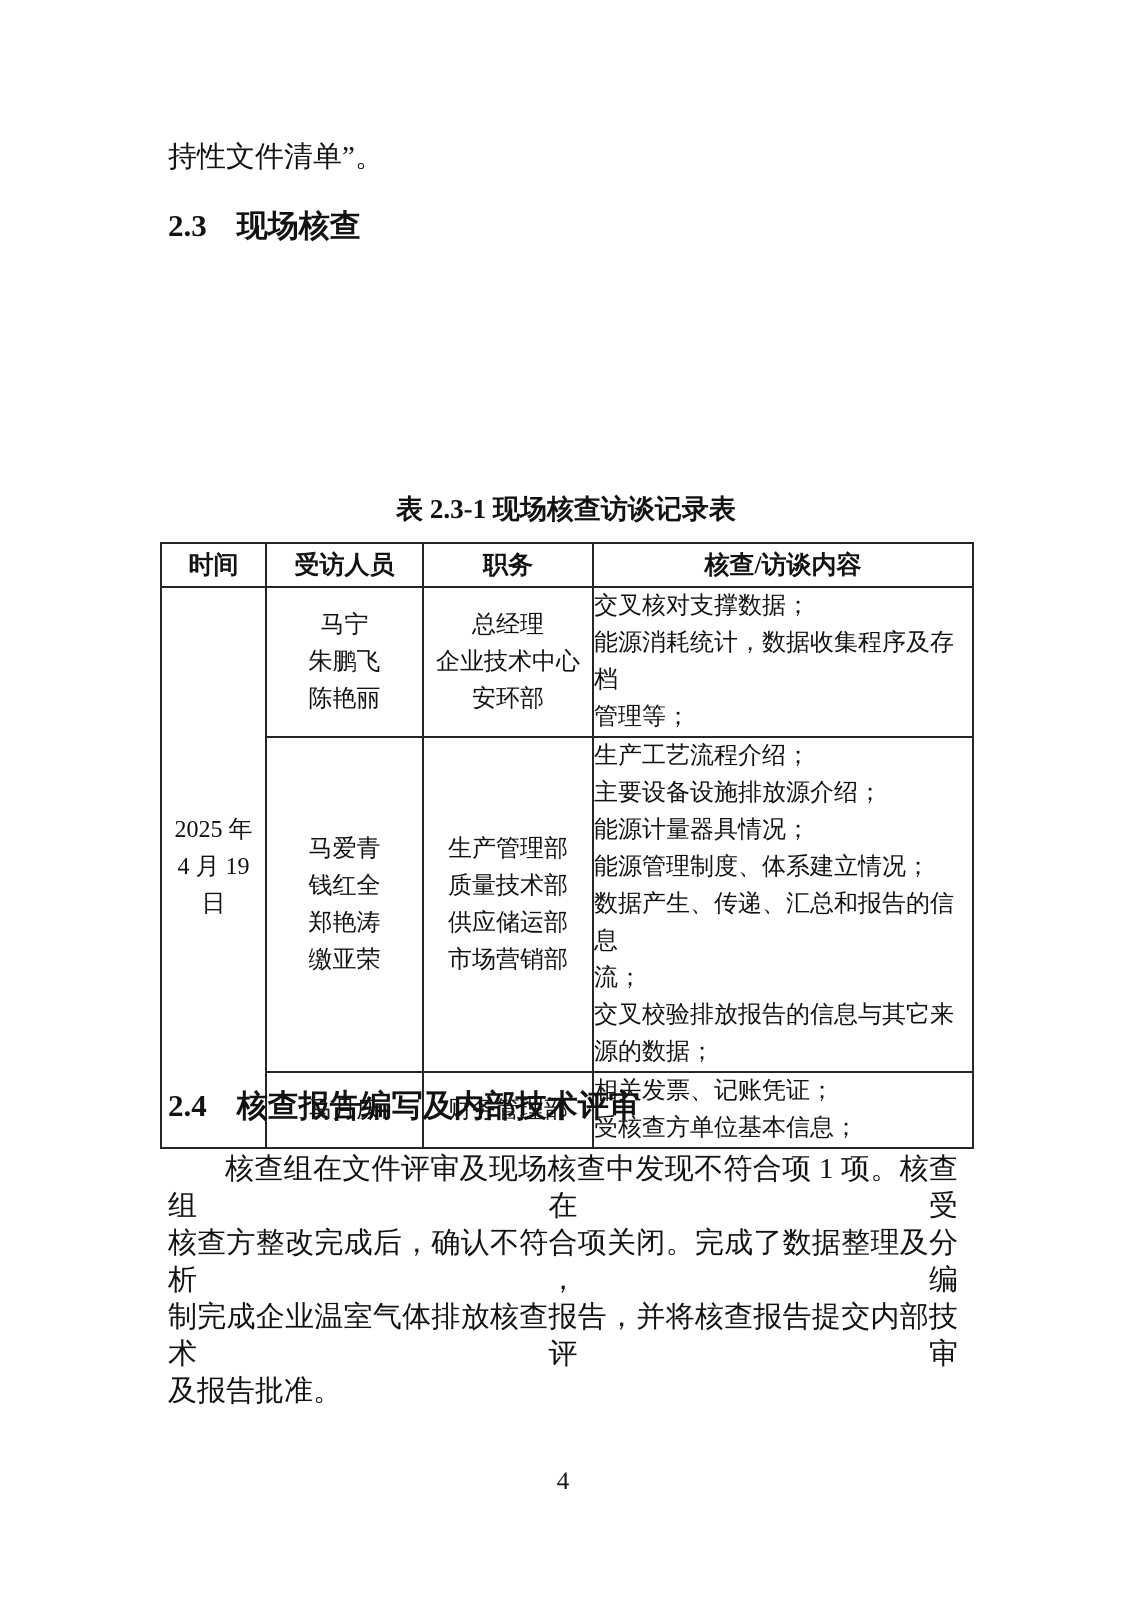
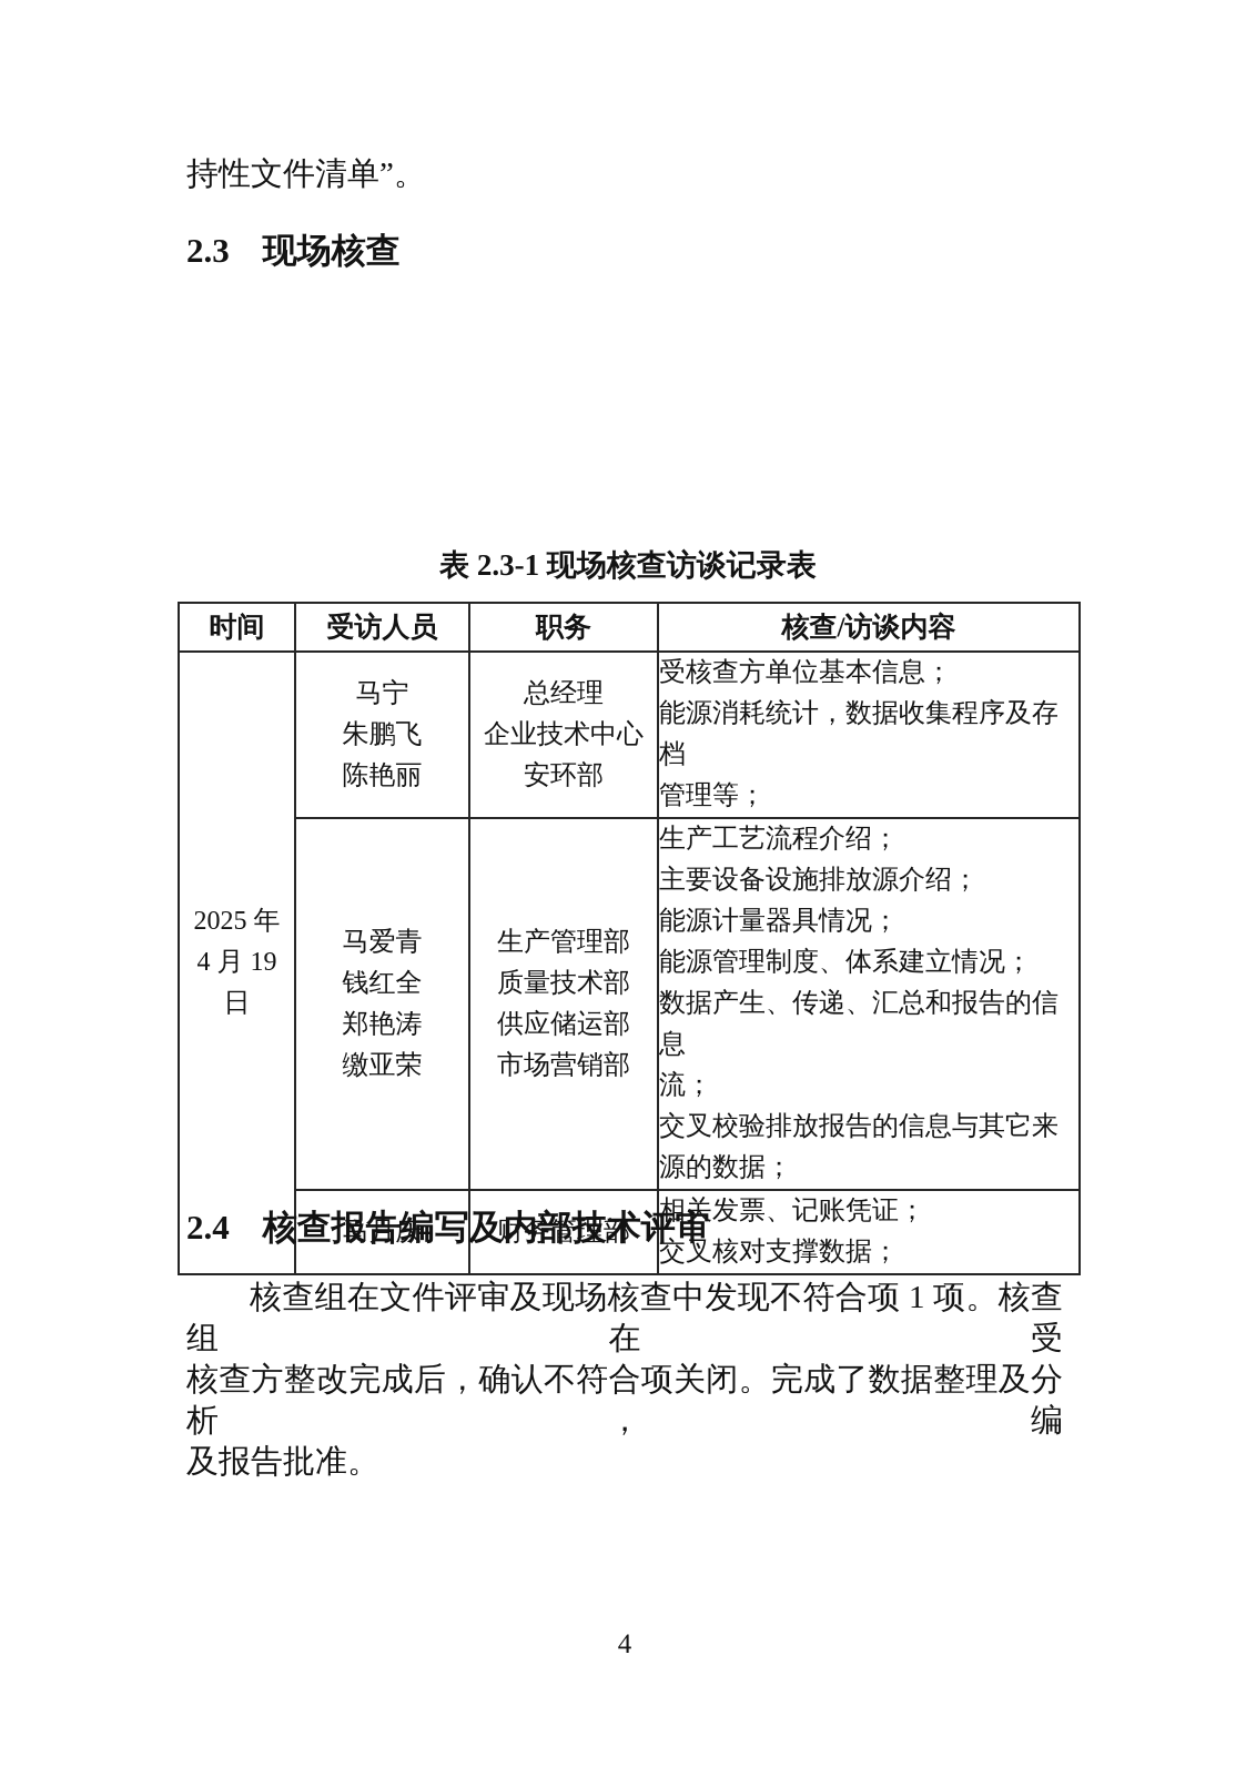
  持性文件清单”。
  2.3 现场核查
  表 2.3-1 现场核查访谈记录表
  时间	受访人员	职务	核查/访谈内容
- 2025 年4 月 19日	马宁朱鹏飞陈艳丽	总经理企业技术中心安环部	交叉核对支撑数据；能源消耗统计，数据收集程序及存档管理等；
+ 2025 年4 月 19日	马宁朱鹏飞陈艳丽	总经理企业技术中心安环部	受核查方单位基本信息；能源消耗统计，数据收集程序及存档管理等；
  马爱青钱红全郑艳涛缴亚荣	生产管理部质量技术部供应储运部市场营销部	生产工艺流程介绍；主要设备设施排放源介绍；能源计量器具情况；能源管理制度、体系建立情况；数据产生、传递、汇总和报告的信息流；交叉校验排放报告的信息与其它来源的数据；
- 马月庆	财务管理部	相关发票、记账凭证；受核查方单位基本信息；
+ 马月庆	财务管理部	相关发票、记账凭证；交叉核对支撑数据；
  2.4 核查报告编写及内部技术评审
  核查组在文件评审及现场核查中发现不符合项 1 项。核查组在受
  核查方整改完成后，确认不符合项关闭。完成了数据整理及分析，编
- 制完成企业温室气体排放核查报告，并将核查报告提交内部技术评审
  及报告批准。
  4
